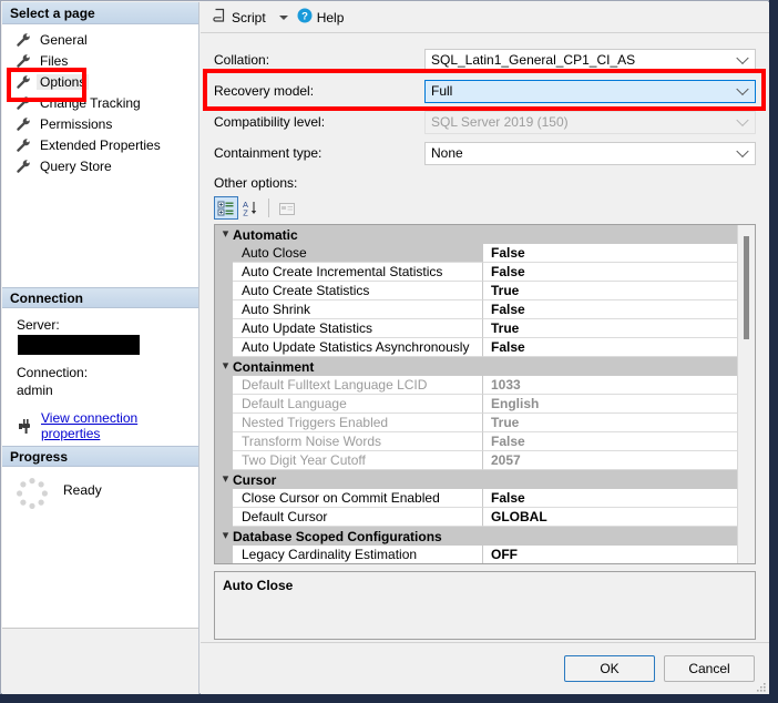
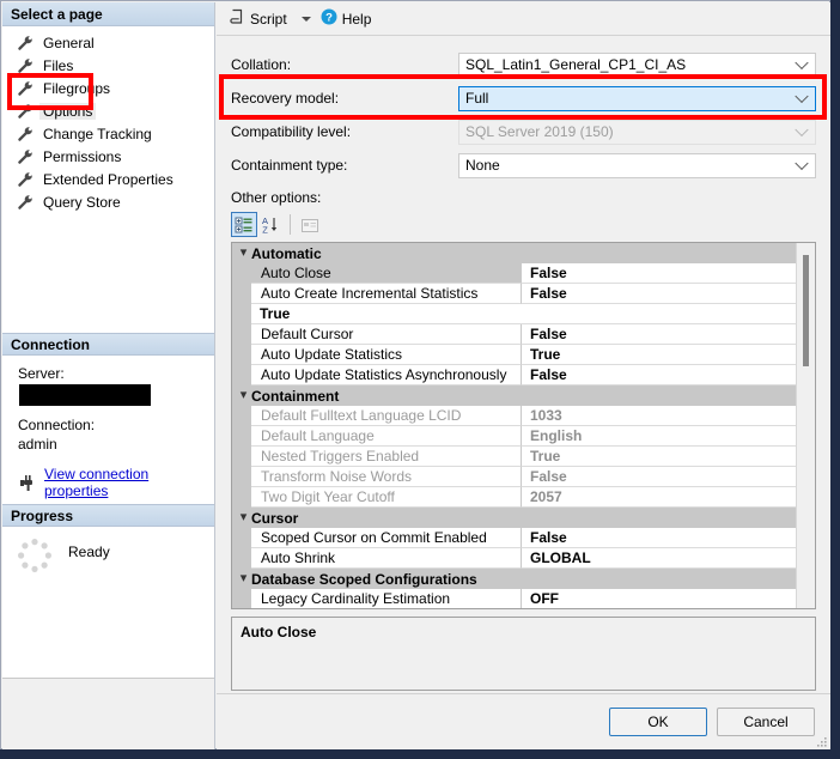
  Select a page
  General
  Files
+ Filegroups
  Options
  Change Tracking
  Permissions
  Extended Properties
  Query Store
  Connection
  Server:
  Connection:
  admin
  View connection properties
  Progress
  Ready
  Script
  ?
  Help
  Collation:
  SQL_Latin1_General_CP1_CI_AS
  Recovery model:
  Full
  Compatibility level:
  SQL Server 2019 (150)
  Containment type:
  None
  Other options:
  A
  Z
  ▾
  Automatic
  Auto Close
  False
  Auto Create Incremental Statistics
  False
- Auto Create Statistics
  True
- Auto Shrink
+ Default Cursor
  False
  Auto Update Statistics
  True
  Auto Update Statistics Asynchronously
  False
  ▾
  Containment
  Default Fulltext Language LCID
  1033
  Default Language
  English
  Nested Triggers Enabled
  True
  Transform Noise Words
  False
  Two Digit Year Cutoff
  2057
  ▾
  Cursor
- Close Cursor on Commit Enabled
+ Scoped Cursor on Commit Enabled
  False
- Default Cursor
+ Auto Shrink
  GLOBAL
  ▾
  Database Scoped Configurations
  Legacy Cardinality Estimation
  OFF
  Auto Close
  OK
  Cancel
